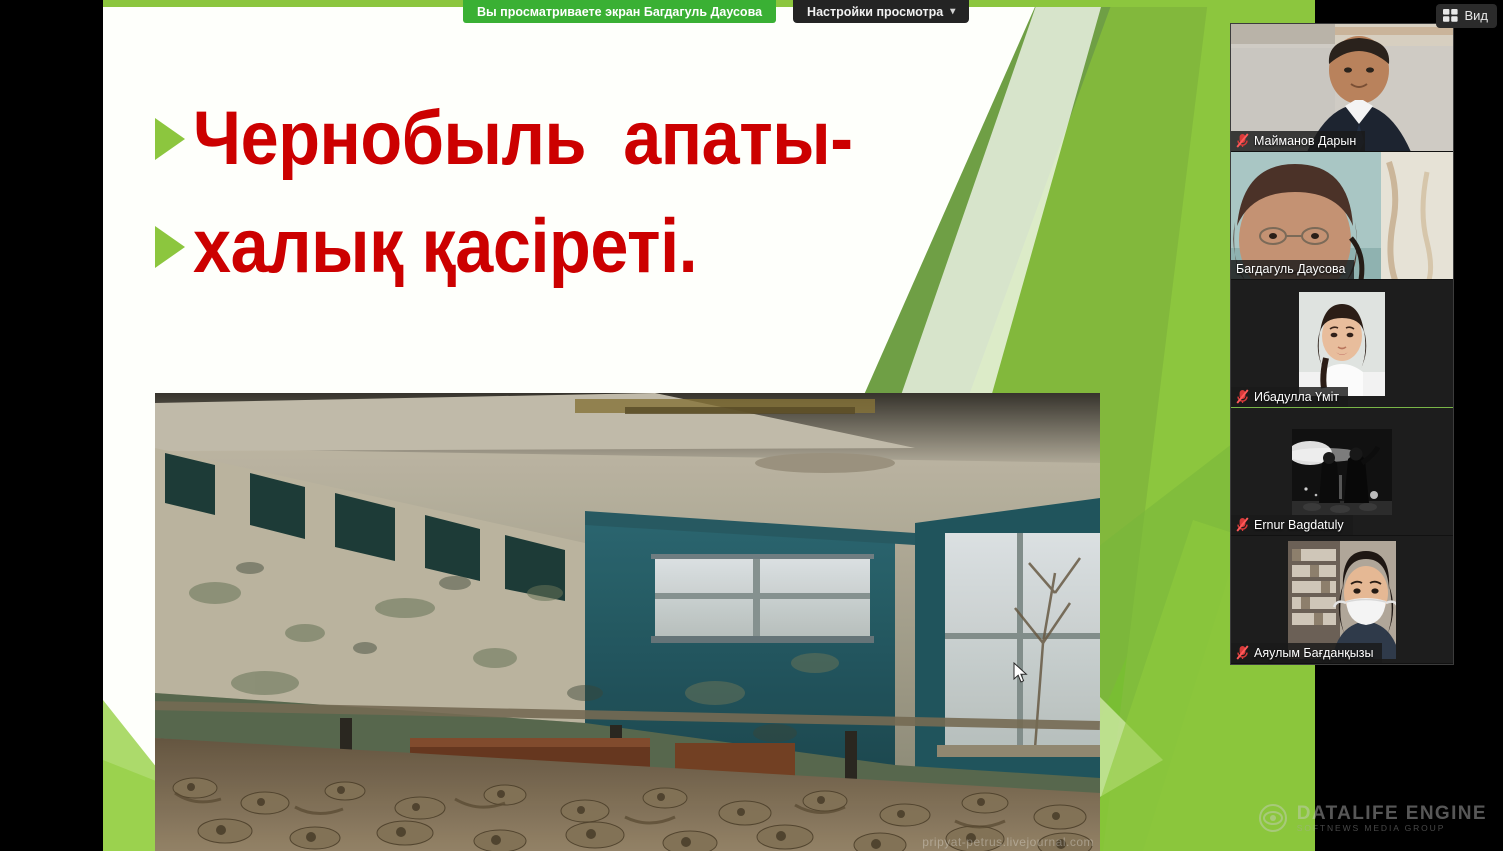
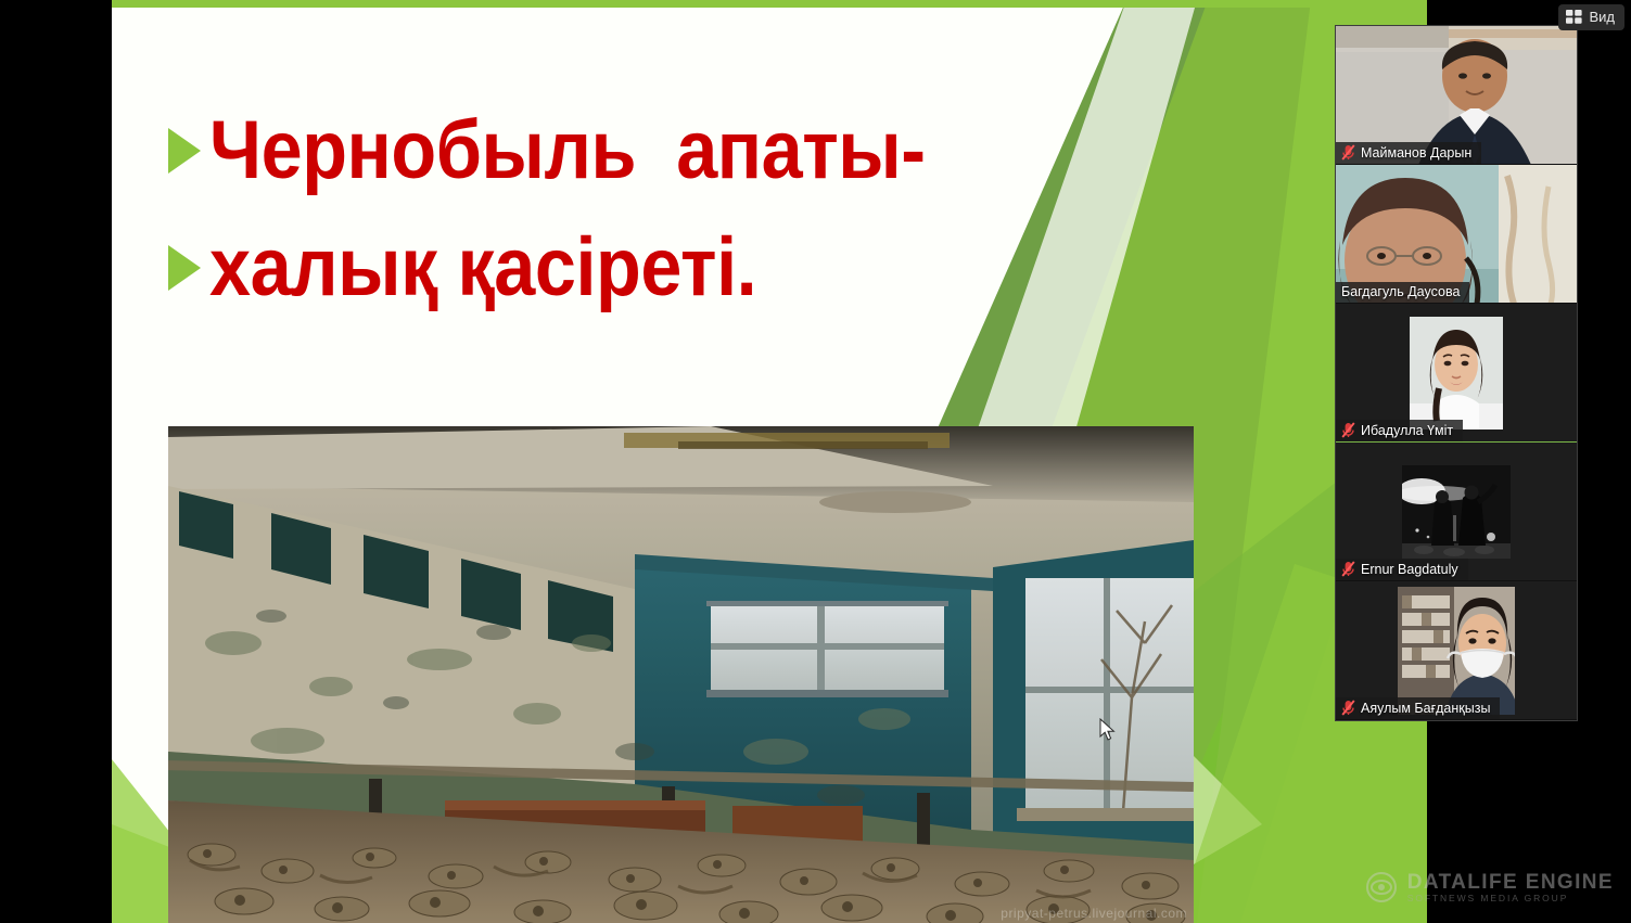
  Чернобыль апаты-
  халық қасіреті.
  pripyat-petrus.livejournal.com
- Вы просматриваете экран Багдагуль Даусова
- Настройки просмотра
- ▾
  Вид
  Майманов Дарын
  Багдагуль Даусова
  Ибадулла Үміт
  Ernur Bagdatuly
  Аяулым Бағданқызы
  DATALIFE ENGINE
  SOFTNEWS MEDIA GROUP
